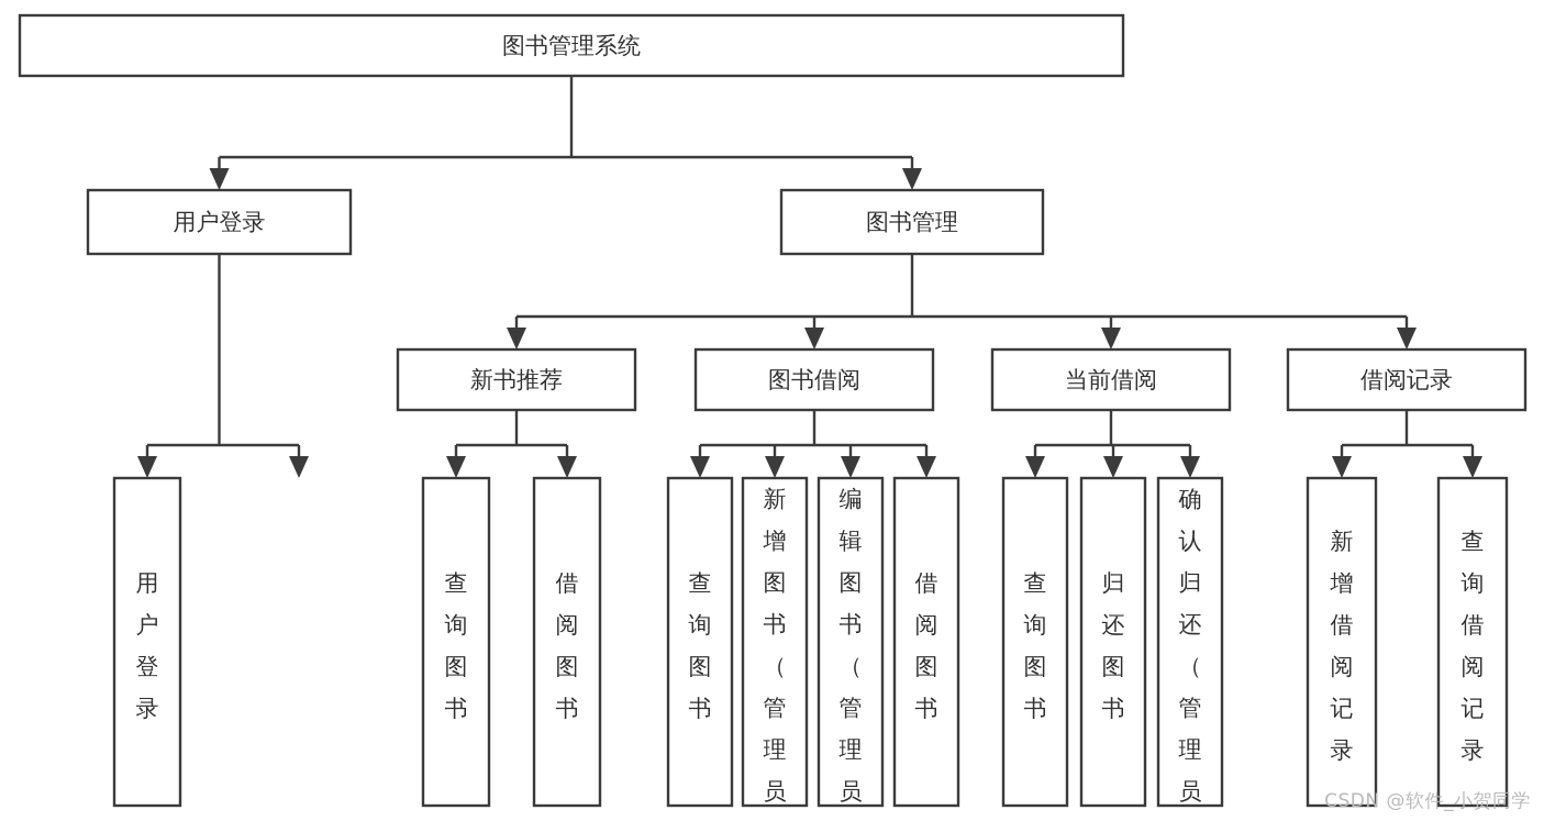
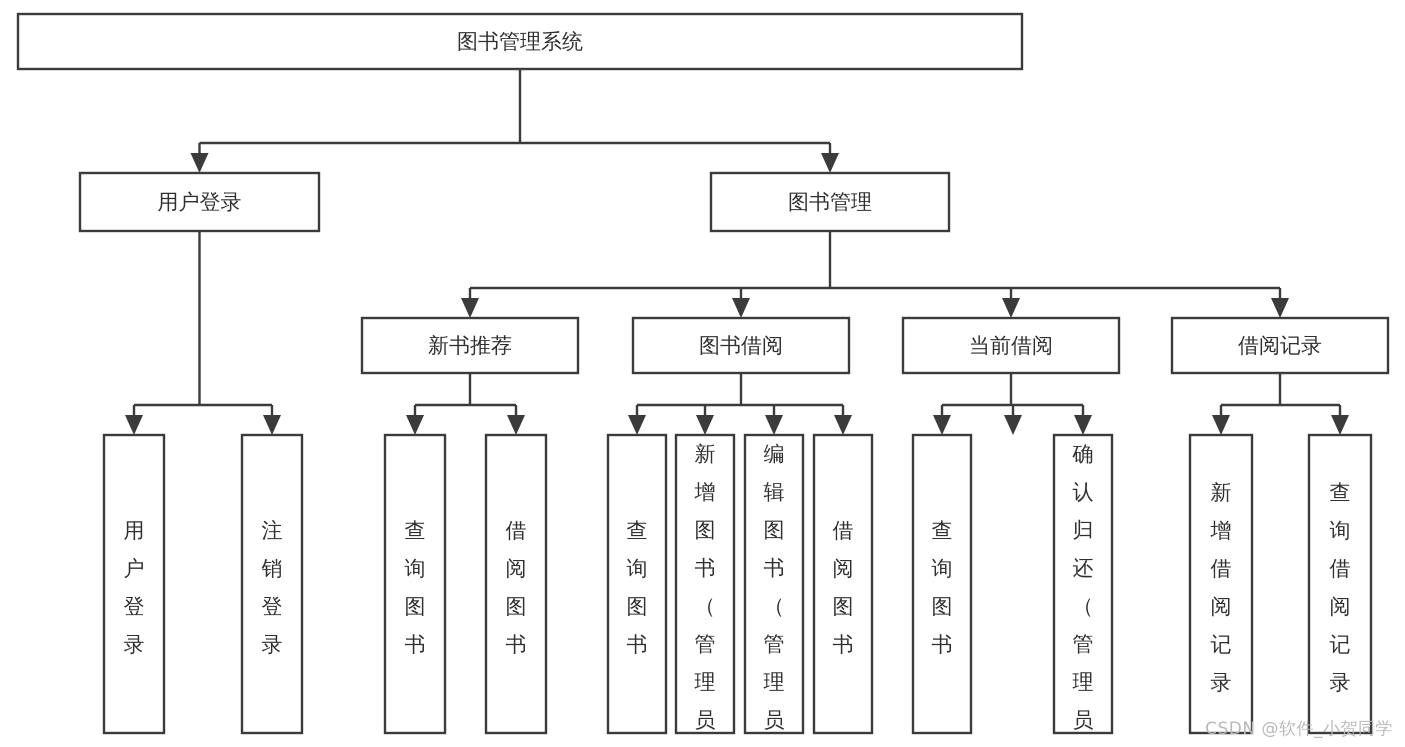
  图书管理系统
  用户登录
  图书管理
  新书推荐
  图书借阅
  当前借阅
  借阅记录
  用户登录
+ 注销登录
  查询图书
  借阅图书
  查询图书
  新增图书（管理员
  编辑图书（管理员
  借阅图书
  查询图书
- 归还图书
  确认归还（管理员
  新增借阅记录
  查询借阅记录
  CSDN @软件_小贺同学
